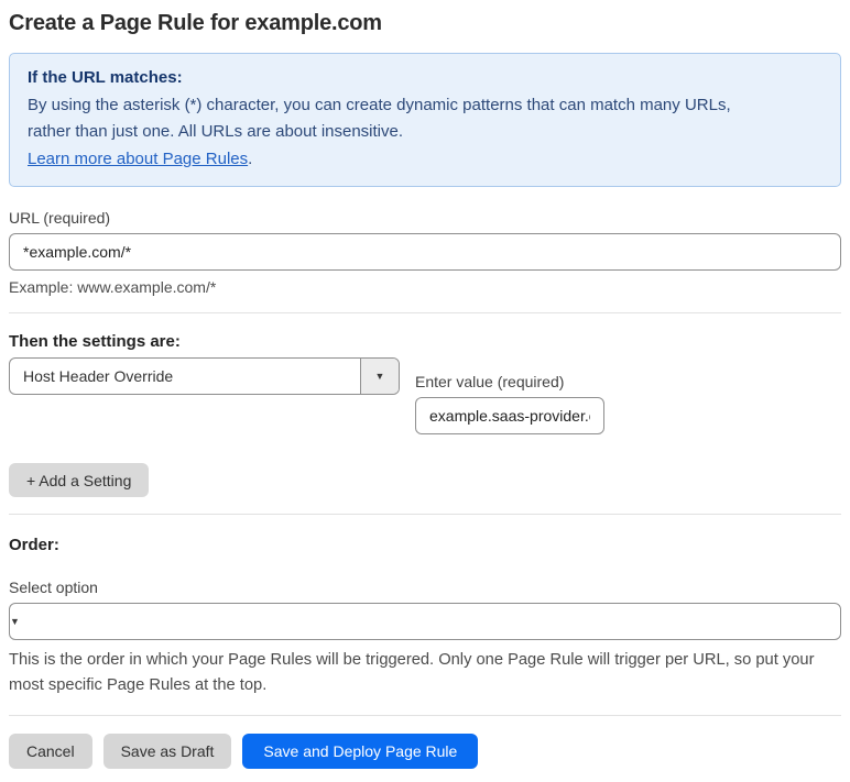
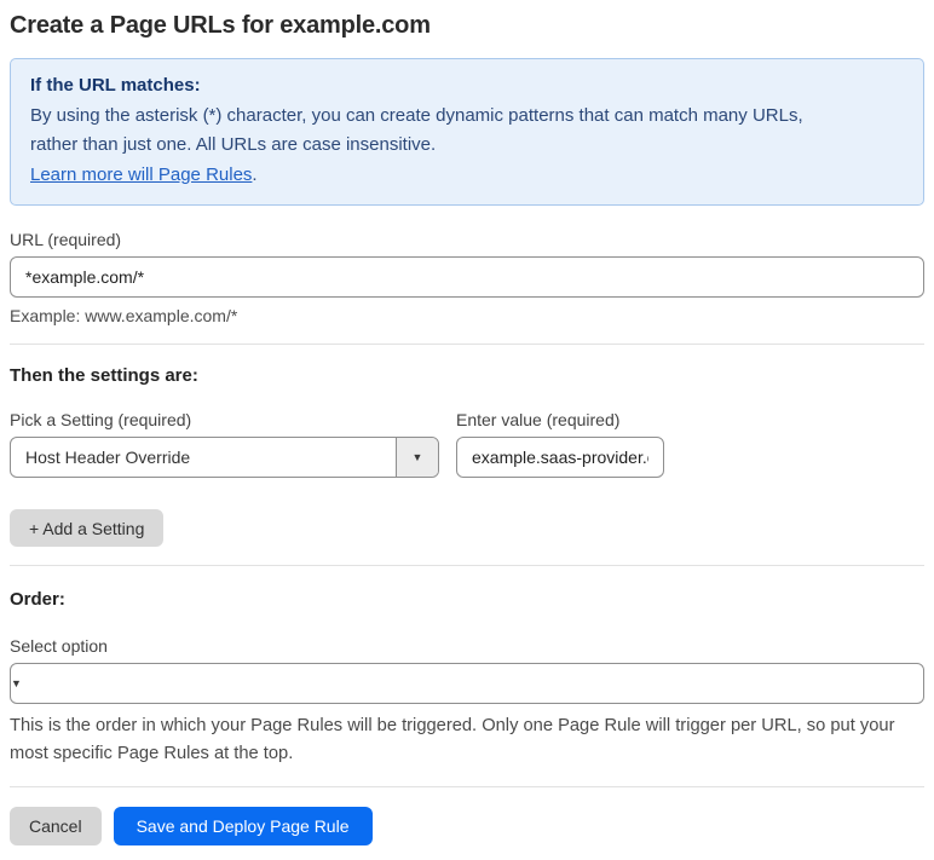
- Create a Page Rule for example.com
+ Create a Page URLs for example.com
  If the URL matches:
  By using the asterisk (*) character, you can create dynamic patterns that can match many URLs,
- rather than just one. All URLs are about insensitive.
+ rather than just one. All URLs are case insensitive.
- Learn more about Page Rules.
+ Learn more will Page Rules.
  URL (required)
  *example.com/*
  Example: www.example.com/*
  Then the settings are:
+ Pick a Setting (required)
  Host Header Override
  ▼
  Enter value (required)
  example.saas-provider.
  + Add a Setting
  Order:
  Select option
  ▼
  This is the order in which your Page Rules will be triggered. Only one Page Rule will trigger per URL, so put your most specific Page Rules at the top.
  Cancel
- Save as Draft
  Save and Deploy Page Rule
